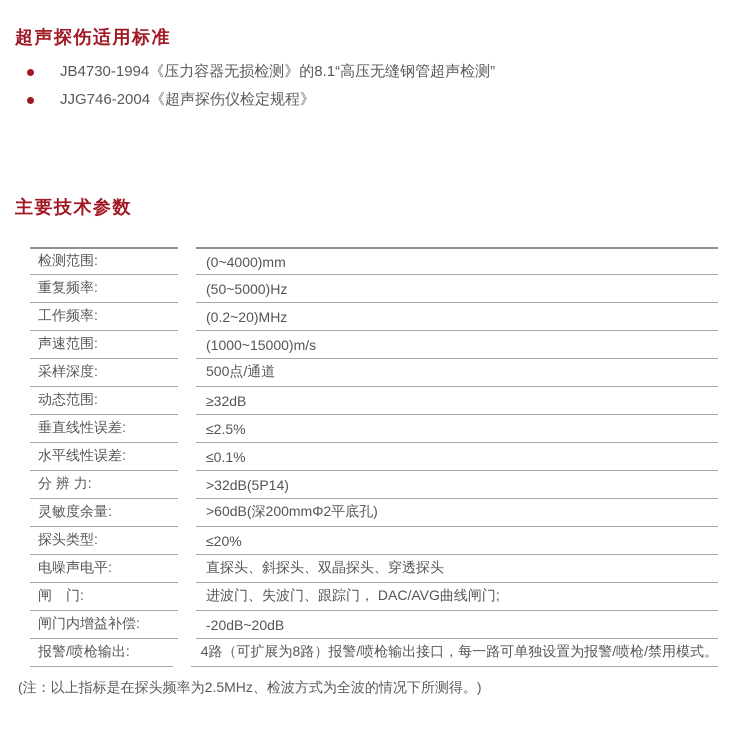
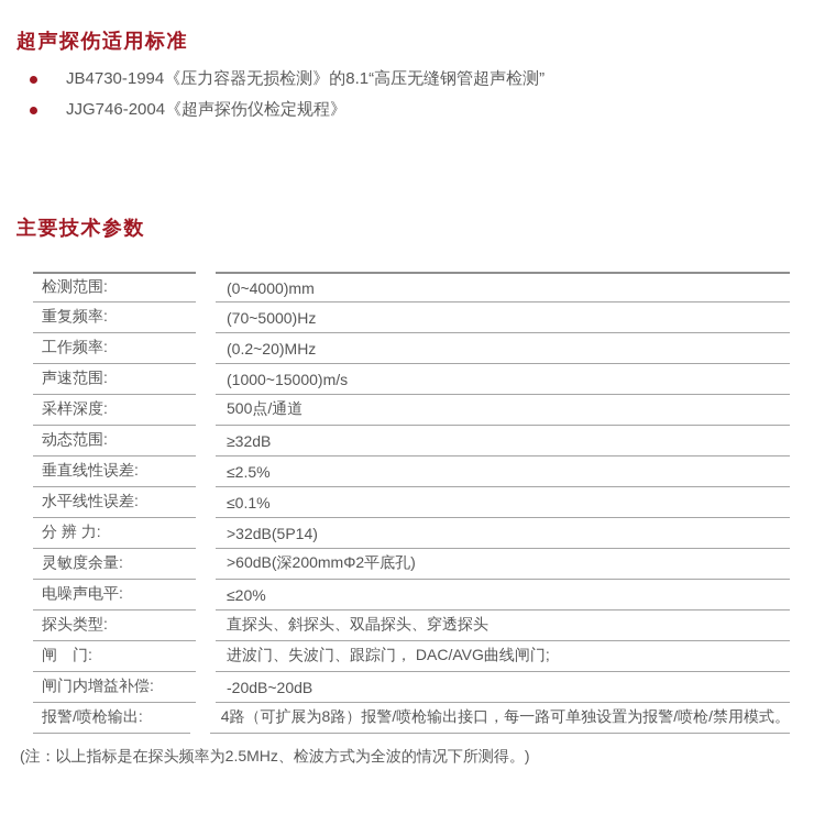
  超声探伤适用标准
  JB4730-1994《压力容器无损检测》的8.1“高压无缝钢管超声检测”
  JJG746-2004《超声探伤仪检定规程》
  主要技术参数
  检测范围:
  (0~4000)mm
  重复频率:
- (50~5000)Hz
+ (70~5000)Hz
  工作频率:
  (0.2~20)MHz
  声速范围:
  (1000~15000)m/s
  采样深度:
  500点/通道
  动态范围:
  ≥32dB
  垂直线性误差:
  ≤2.5%
  水平线性误差:
  ≤0.1%
  分 辨 力:
  >32dB(5P14)
  灵敏度余量:
  >60dB(深200mmΦ2平底孔)
- 探头类型:
+ 电噪声电平:
  ≤20%
- 电噪声电平:
+ 探头类型:
  直探头、斜探头、双晶探头、穿透探头
  闸 门:
  进波门、失波门、跟踪门， DAC/AVG曲线闸门;
  闸门内增益补偿:
  -20dB~20dB
  报警/喷枪输出:
  4路（可扩展为8路）报警/喷枪输出接口，每一路可单独设置为报警/喷枪/禁用模式。
  (注：以上指标是在探头频率为2.5MHz、检波方式为全波的情况下所测得。)
